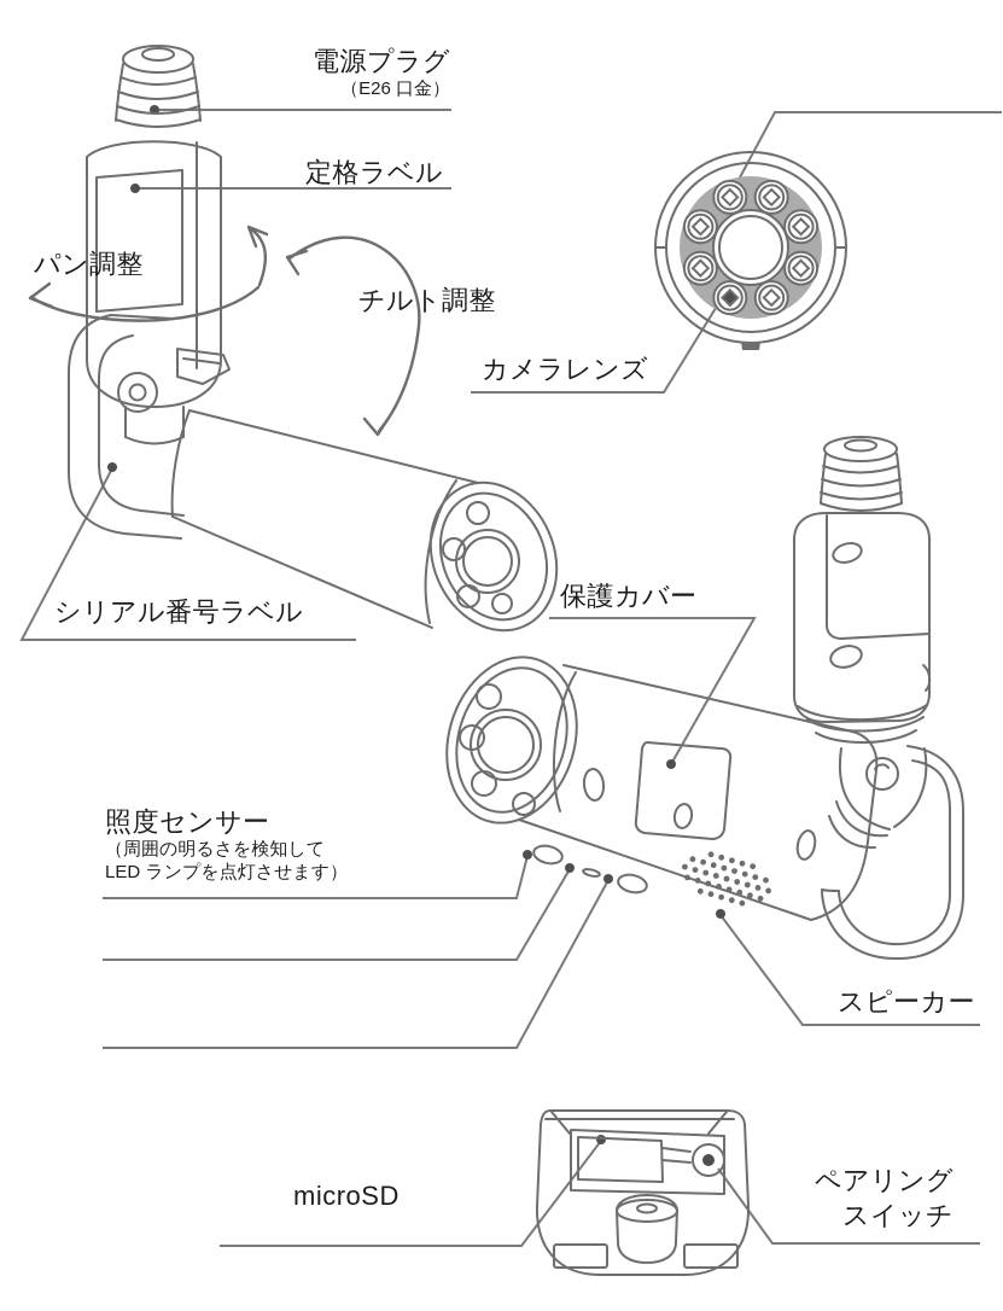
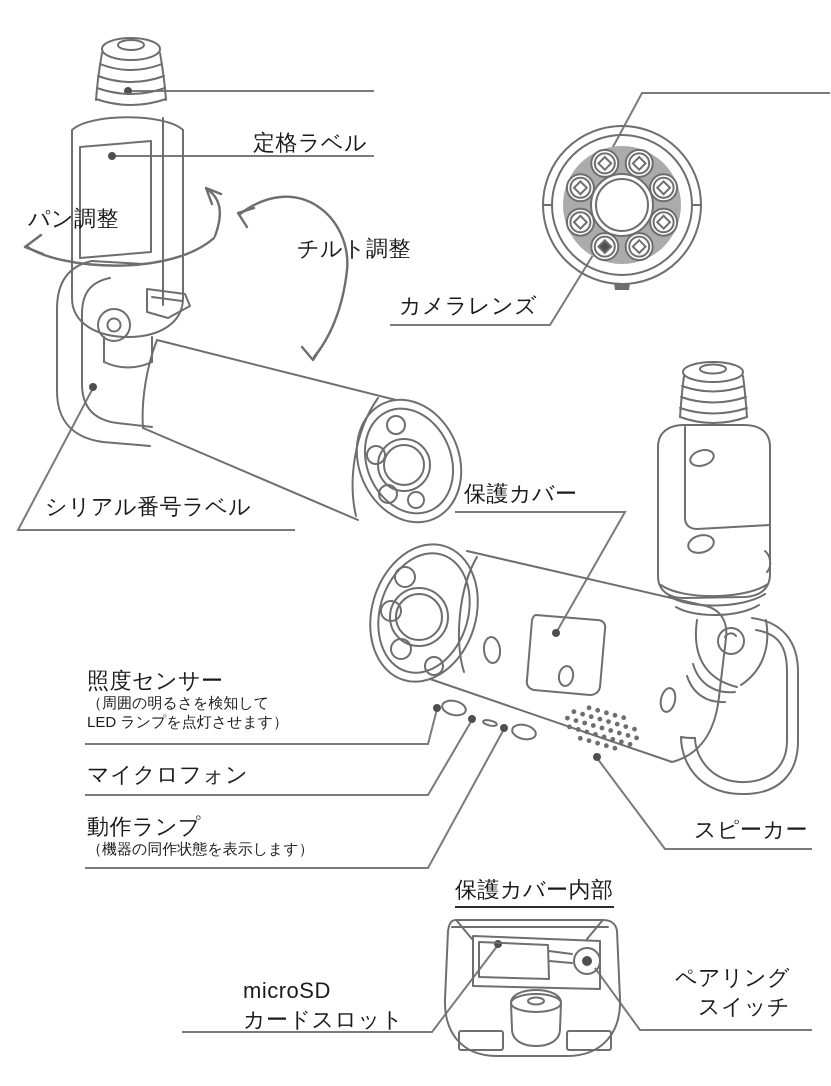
- 電源プラグ
- （E26 口金）
  定格ラベル
  パン調整
  チルト調整
  カメラレンズ
  シリアル番号ラベル
  保護カバー
  照度センサー
  （周囲の明るさを検知して
  LED ランプを点灯させます）
+ マイクロフォン
+ 動作ランプ
+ （機器の同作状態を表示します）
  スピーカー
+ 保護カバー内部
  microSD
+ カードスロット
  ペアリング
  スイッチ
